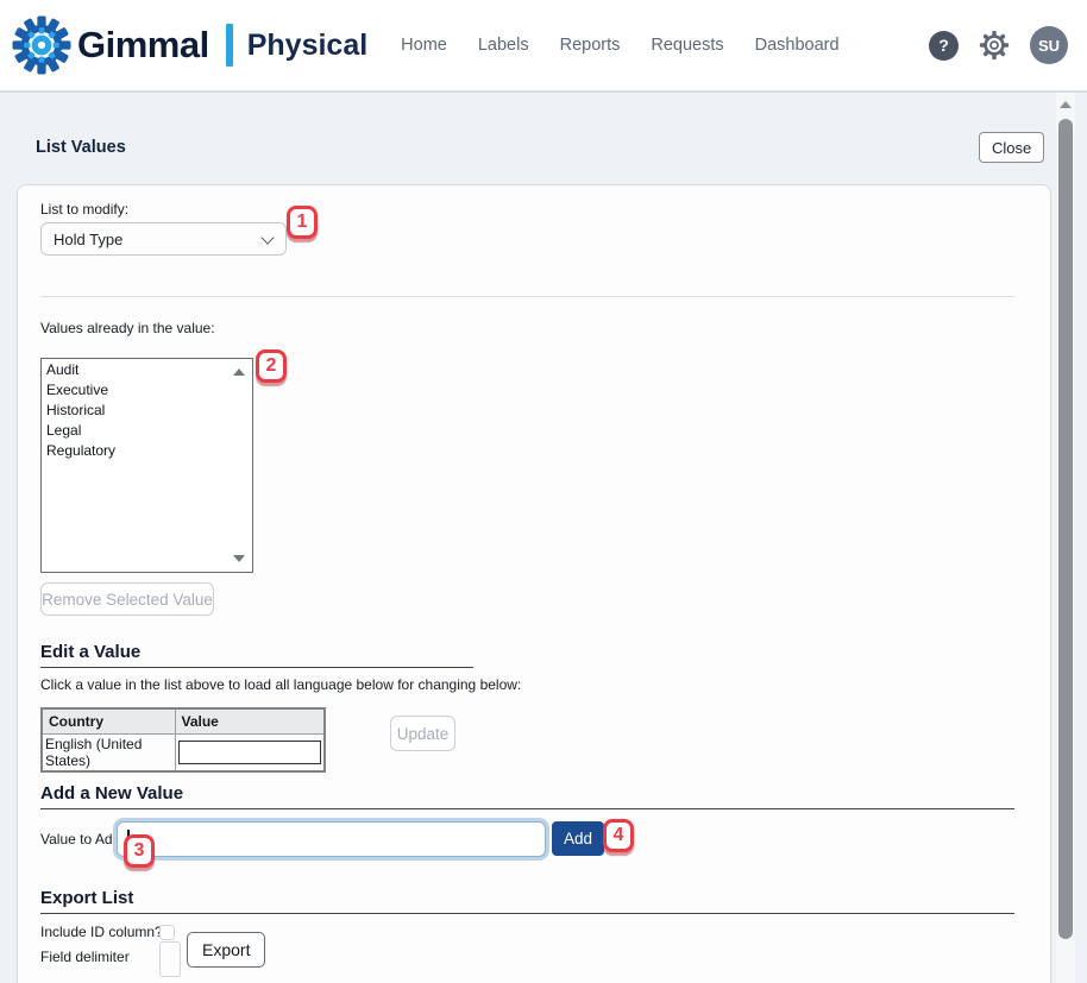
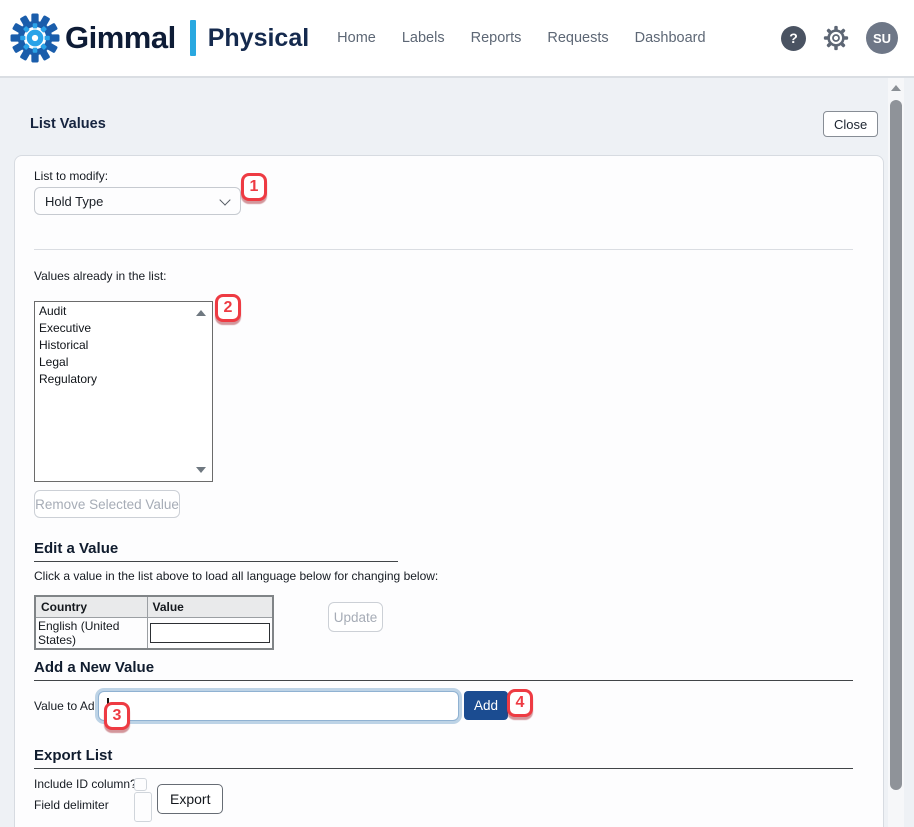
  Gimmal
  Physical
  Home
  Labels
  Reports
  Requests
  Dashboard
  ?
  SU
  List Values
  Close
  List to modify:
  Hold Type
  1
- Values already in the value:
+ Values already in the list:
  Audit
  Executive
  Historical
  Legal
  Regulatory
  2
  Remove Selected Value
  Edit a Value
  Click a value in the list above to load all language below for changing below:
  Country	Value
  English (United States)
  Update
  Add a New Value
  Value to Ad
  Add
  3
  4
  Export List
  Include ID column
  Field delimiter
  Export
